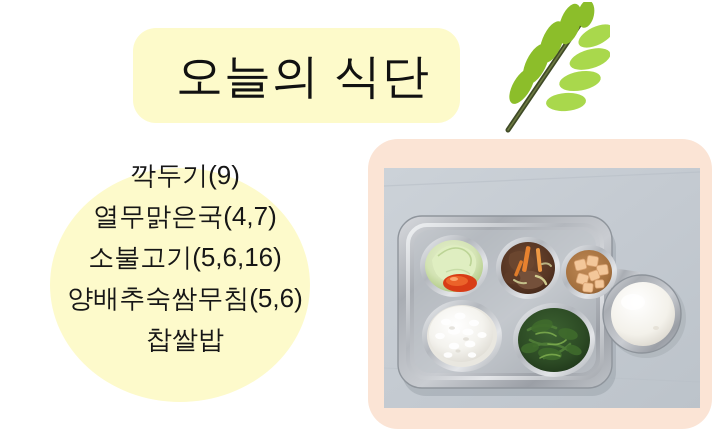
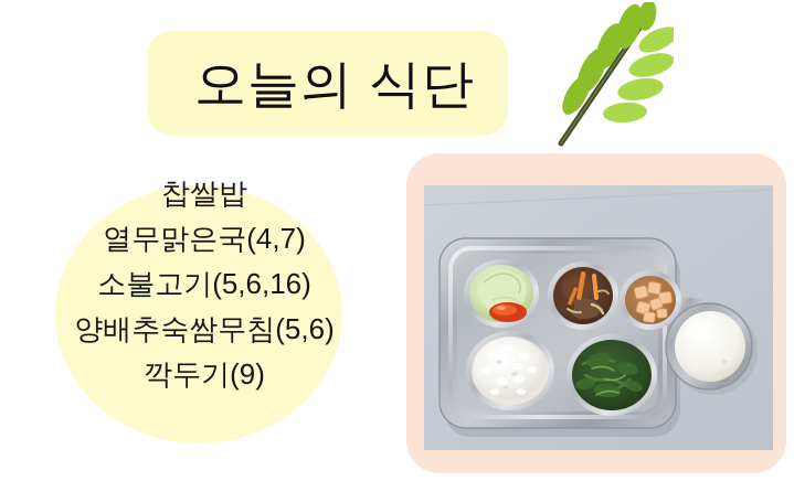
  오늘의 식단
- 깍두기(9)
+ 찹쌀밥
  열무맑은국(4,7)
  소불고기(5,6,16)
  양배추숙쌈무침(5,6)
- 찹쌀밥
+ 깍두기(9)
